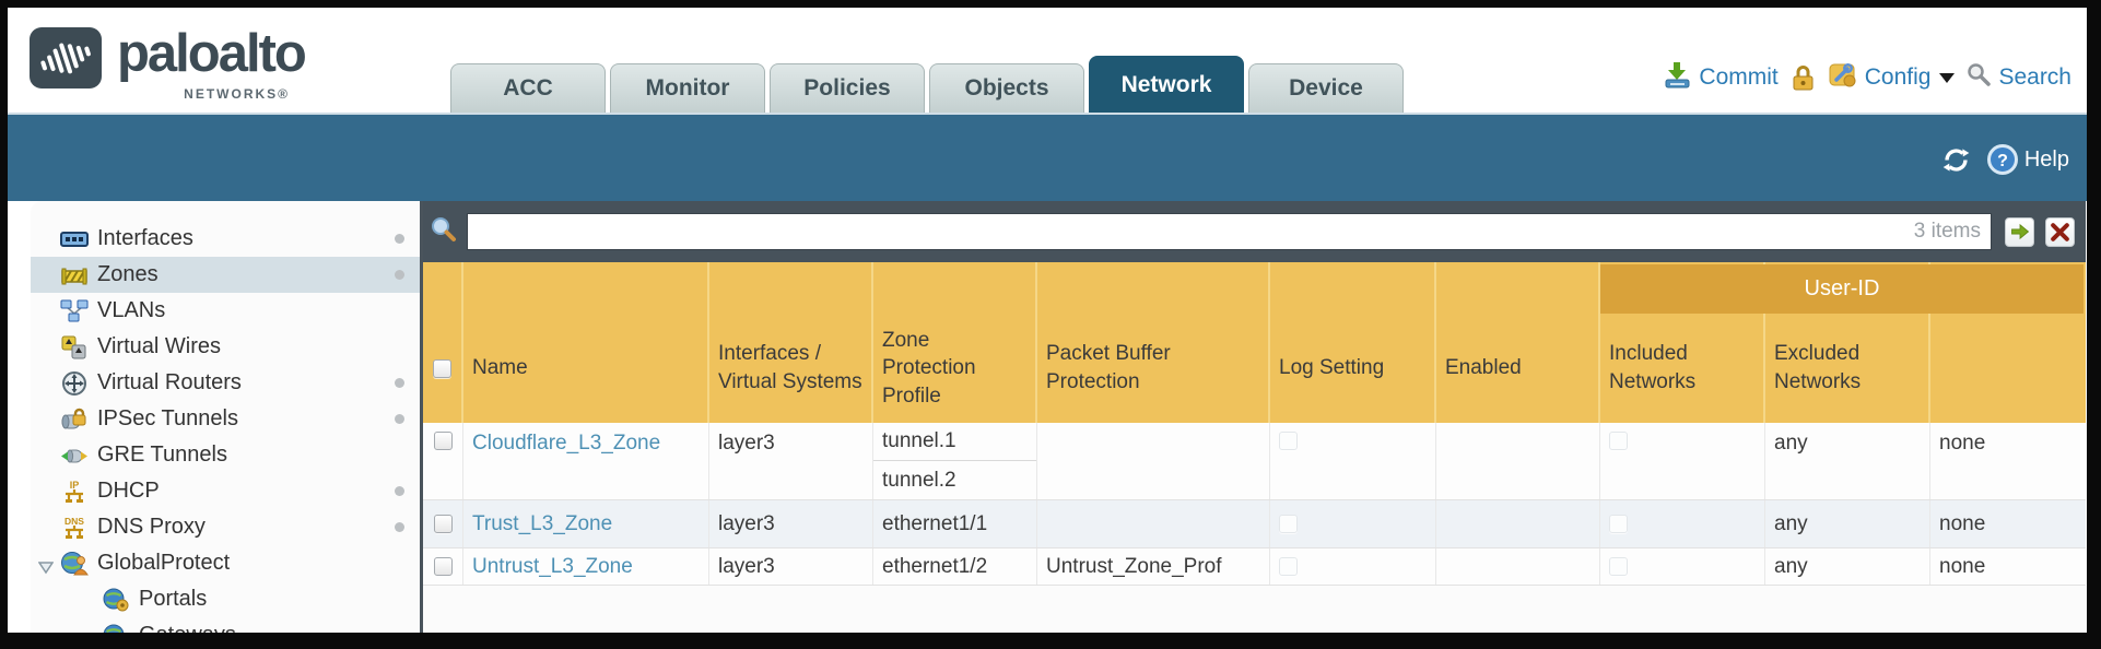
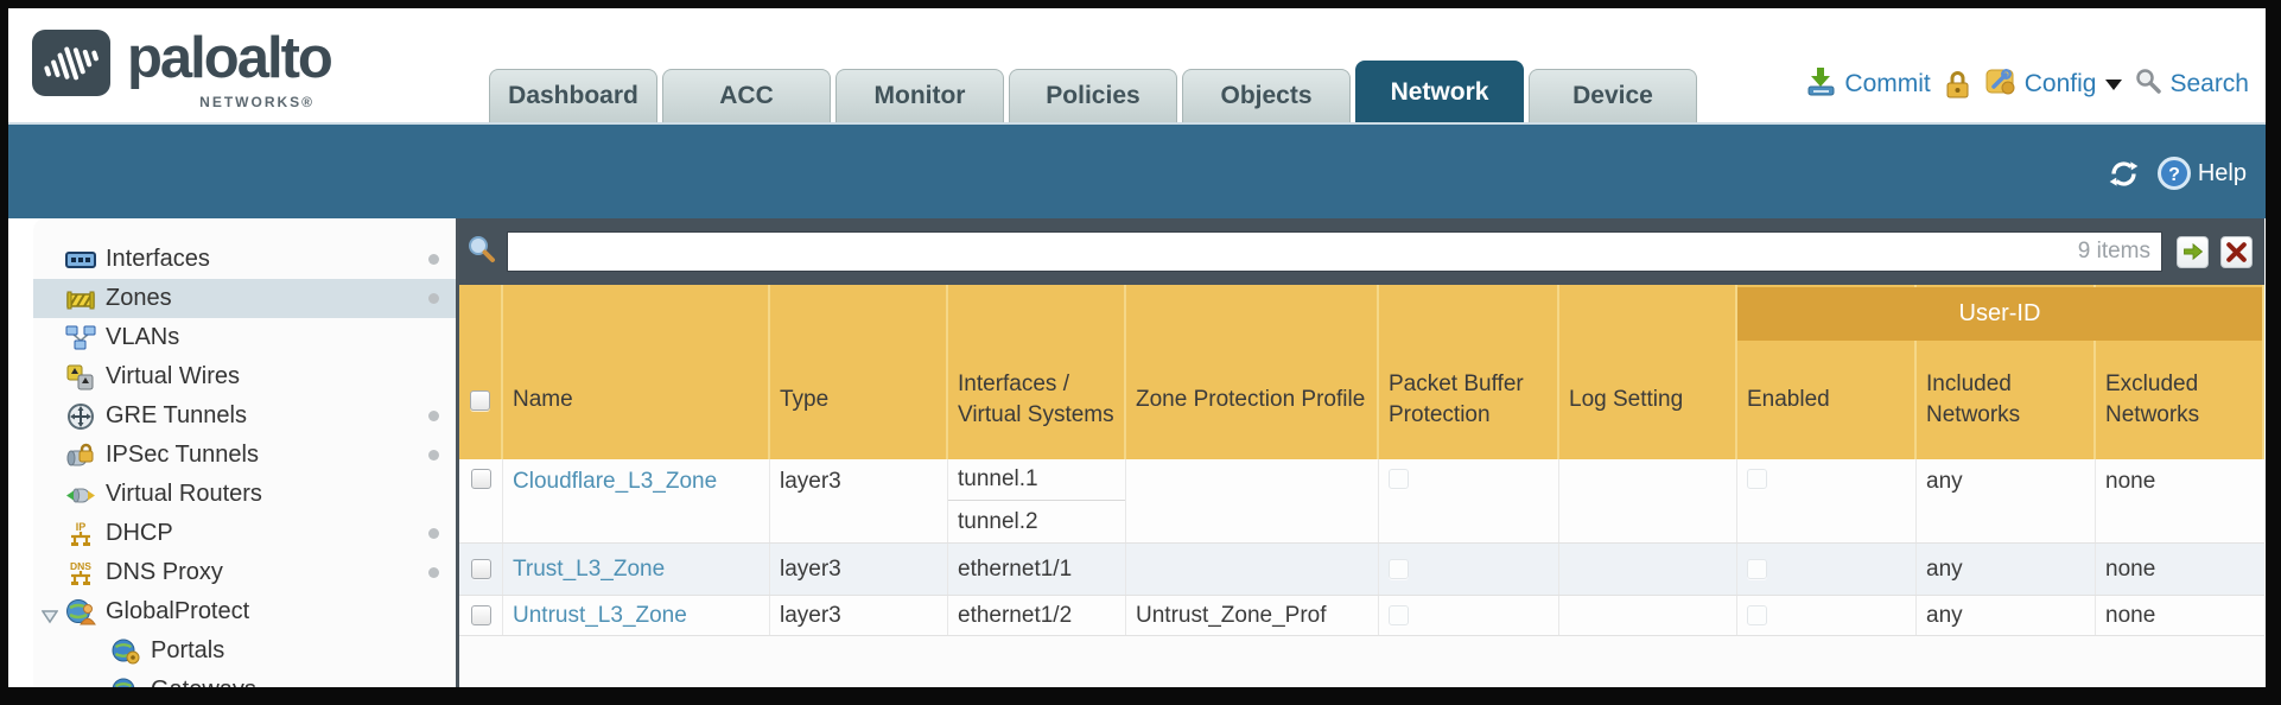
  paloalto
  NETWORKS®
+ Dashboard
  ACC
  Monitor
  Policies
  Objects
  Network
  Device
  Commit
  Config
  Search
  ?
  Help
  Interfaces
  Zones
  VLANs
  Virtual Wires
- Virtual Routers
+ GRE Tunnels
  IPSec Tunnels
- GRE Tunnels
+ Virtual Routers
  IP
  DHCP
  DNS
  DNS Proxy
  GlobalProtect
  Portals
- 3 items
+ 9 items
  Name
+ Type
  Interfaces / Virtual Systems
  Zone Protection Profile
  Packet Buffer Protection
  Log Setting
  Enabled
  Included Networks
  Excluded Networks
  User-ID
  Cloudflare_L3_Zone
  layer3
  tunnel.1
  tunnel.2
  any
  none
  Trust_L3_Zone
  layer3
  ethernet1/1
  any
  none
  Untrust_L3_Zone
  layer3
  ethernet1/2
  Untrust_Zone_Prof
  any
  none
